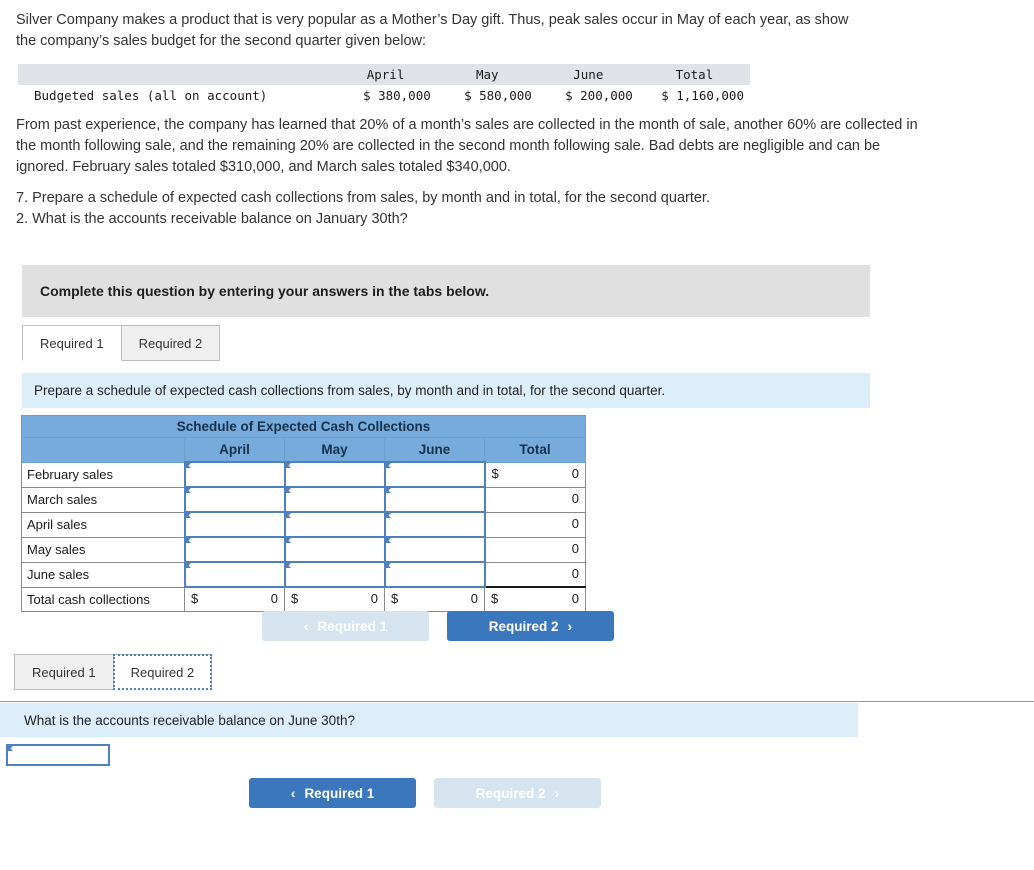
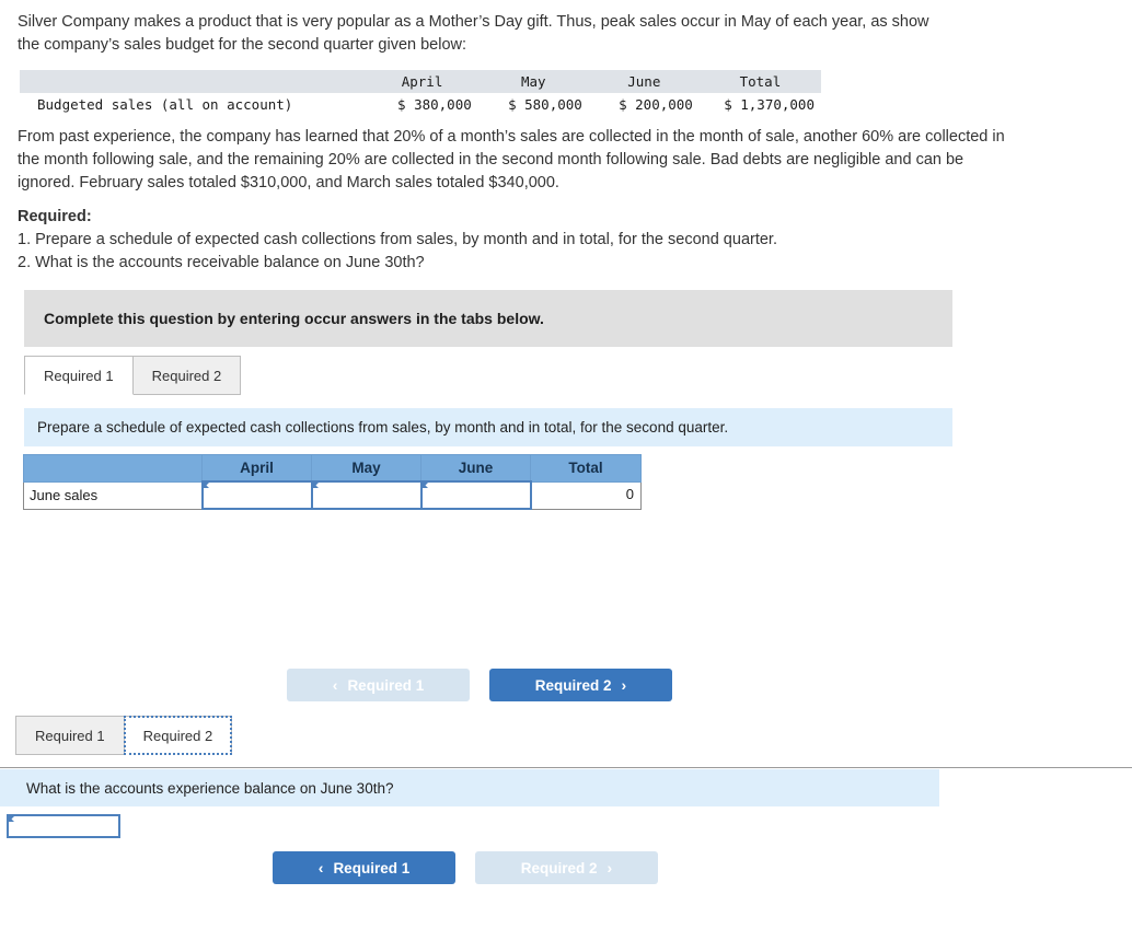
  Silver Company makes a product that is very popular as a Mother’s Day gift. Thus, peak sales occur in May of each year, as show
  the company’s sales budget for the second quarter given below:
  	April	May	June	Total
- Budgeted sales (all on account)	$ 380,000	$ 580,000	$ 200,000	$ 1,160,000
+ Budgeted sales (all on account)	$ 380,000	$ 580,000	$ 200,000	$ 1,370,000
  From past experience, the company has learned that 20% of a month’s sales are collected in the month of sale, another 60% are collected in the month following sale, and the remaining 20% are collected in the second month following sale. Bad debts are negligible and can be ignored. February sales totaled $310,000, and March sales totaled $340,000.
+ Required:
- 7. Prepare a schedule of expected cash collections from sales, by month and in total, for the second quarter.
+ 1. Prepare a schedule of expected cash collections from sales, by month and in total, for the second quarter.
- 2. What is the accounts receivable balance on January 30th?
+ 2. What is the accounts receivable balance on June 30th?
- Complete this question by entering your answers in the tabs below.
+ Complete this question by entering occur answers in the tabs below.
  Required 1
  Required 2
  Prepare a schedule of expected cash collections from sales, by month and in total, for the second quarter.
- Schedule of Expected Cash Collections
  	April	May	June	Total
- February sales				$ 0
- March sales				0
- April sales				0
- May sales				0
  June sales				0
- Total cash collections	$ 0	$ 0	$ 0	$ 0
  ‹
  Required 1
  Required 2
  ›
  Required 1
  Required 2
- What is the accounts receivable balance on June 30th?
+ What is the accounts experience balance on June 30th?
  ‹
  Required 1
  Required 2
  ›
